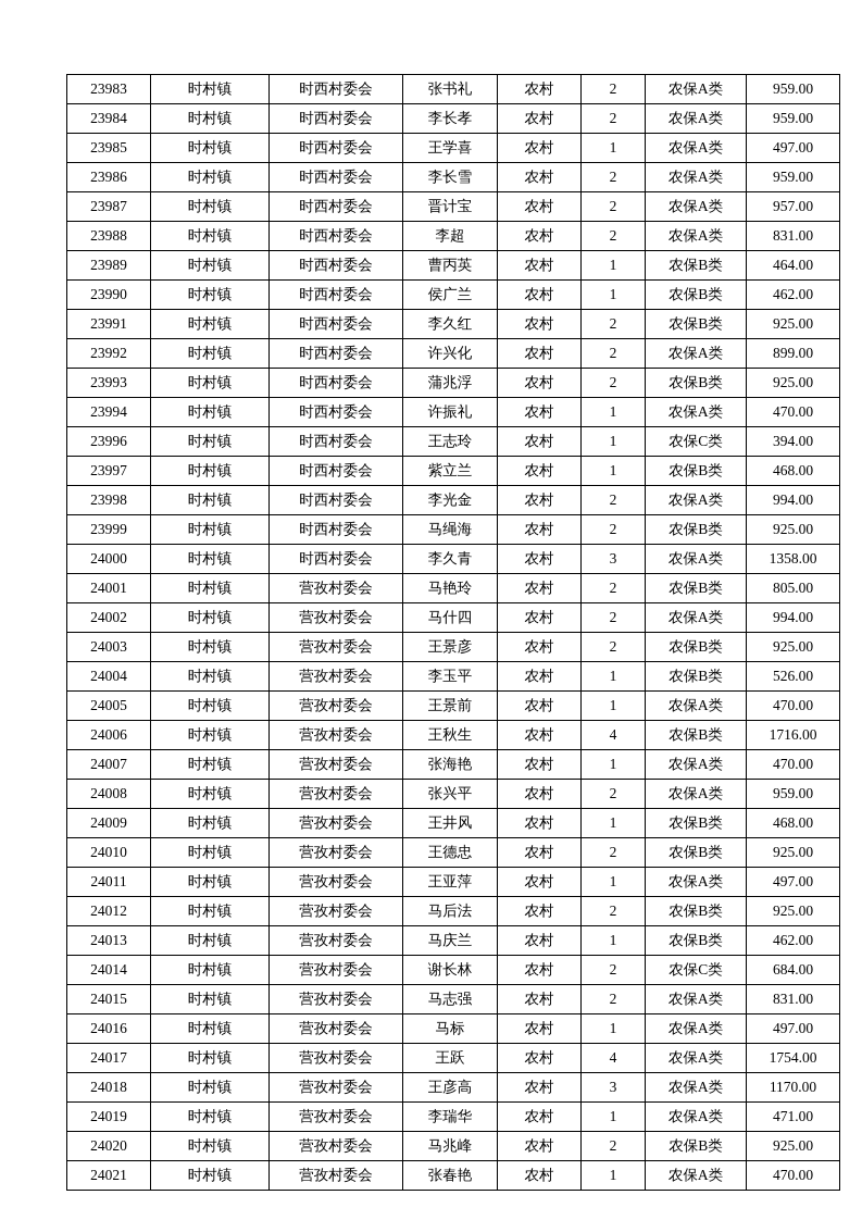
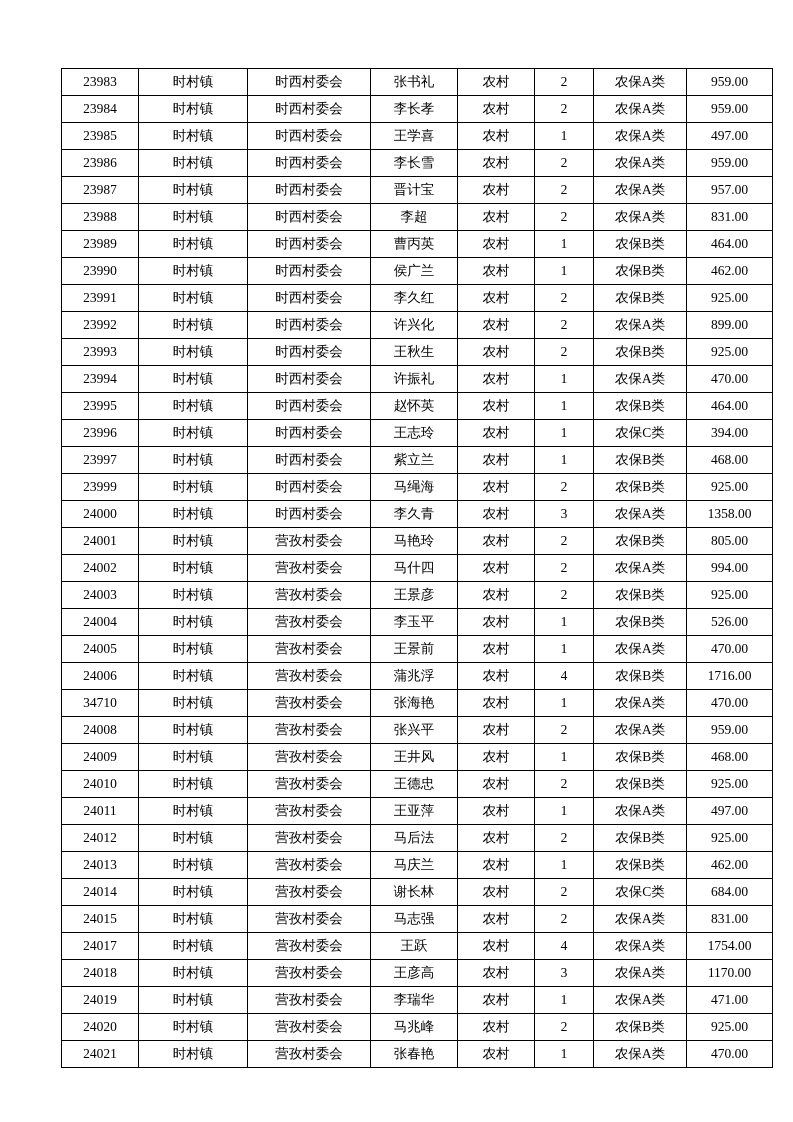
  23983	时村镇	时西村委会	张书礼	农村	2	农保A类	959.00
  23984	时村镇	时西村委会	李长孝	农村	2	农保A类	959.00
  23985	时村镇	时西村委会	王学喜	农村	1	农保A类	497.00
  23986	时村镇	时西村委会	李长雪	农村	2	农保A类	959.00
  23987	时村镇	时西村委会	晋计宝	农村	2	农保A类	957.00
  23988	时村镇	时西村委会	李超	农村	2	农保A类	831.00
  23989	时村镇	时西村委会	曹丙英	农村	1	农保B类	464.00
  23990	时村镇	时西村委会	侯广兰	农村	1	农保B类	462.00
  23991	时村镇	时西村委会	李久红	农村	2	农保B类	925.00
  23992	时村镇	时西村委会	许兴化	农村	2	农保A类	899.00
- 23993	时村镇	时西村委会	蒲兆浮	农村	2	农保B类	925.00
+ 23993	时村镇	时西村委会	王秋生	农村	2	农保B类	925.00
  23994	时村镇	时西村委会	许振礼	农村	1	农保A类	470.00
+ 23995	时村镇	时西村委会	赵怀英	农村	1	农保B类	464.00
  23996	时村镇	时西村委会	王志玲	农村	1	农保C类	394.00
  23997	时村镇	时西村委会	紫立兰	农村	1	农保B类	468.00
- 23998	时村镇	时西村委会	李光金	农村	2	农保A类	994.00
  23999	时村镇	时西村委会	马绳海	农村	2	农保B类	925.00
  24000	时村镇	时西村委会	李久青	农村	3	农保A类	1358.00
  24001	时村镇	营孜村委会	马艳玲	农村	2	农保B类	805.00
  24002	时村镇	营孜村委会	马什四	农村	2	农保A类	994.00
  24003	时村镇	营孜村委会	王景彦	农村	2	农保B类	925.00
  24004	时村镇	营孜村委会	李玉平	农村	1	农保B类	526.00
  24005	时村镇	营孜村委会	王景前	农村	1	农保A类	470.00
- 24006	时村镇	营孜村委会	王秋生	农村	4	农保B类	1716.00
+ 24006	时村镇	营孜村委会	蒲兆浮	农村	4	农保B类	1716.00
- 24007	时村镇	营孜村委会	张海艳	农村	1	农保A类	470.00
+ 34710	时村镇	营孜村委会	张海艳	农村	1	农保A类	470.00
  24008	时村镇	营孜村委会	张兴平	农村	2	农保A类	959.00
  24009	时村镇	营孜村委会	王井风	农村	1	农保B类	468.00
  24010	时村镇	营孜村委会	王德忠	农村	2	农保B类	925.00
  24011	时村镇	营孜村委会	王亚萍	农村	1	农保A类	497.00
  24012	时村镇	营孜村委会	马后法	农村	2	农保B类	925.00
  24013	时村镇	营孜村委会	马庆兰	农村	1	农保B类	462.00
  24014	时村镇	营孜村委会	谢长林	农村	2	农保C类	684.00
  24015	时村镇	营孜村委会	马志强	农村	2	农保A类	831.00
- 24016	时村镇	营孜村委会	马标	农村	1	农保A类	497.00
  24017	时村镇	营孜村委会	王跃	农村	4	农保A类	1754.00
  24018	时村镇	营孜村委会	王彦高	农村	3	农保A类	1170.00
  24019	时村镇	营孜村委会	李瑞华	农村	1	农保A类	471.00
  24020	时村镇	营孜村委会	马兆峰	农村	2	农保B类	925.00
  24021	时村镇	营孜村委会	张春艳	农村	1	农保A类	470.00
